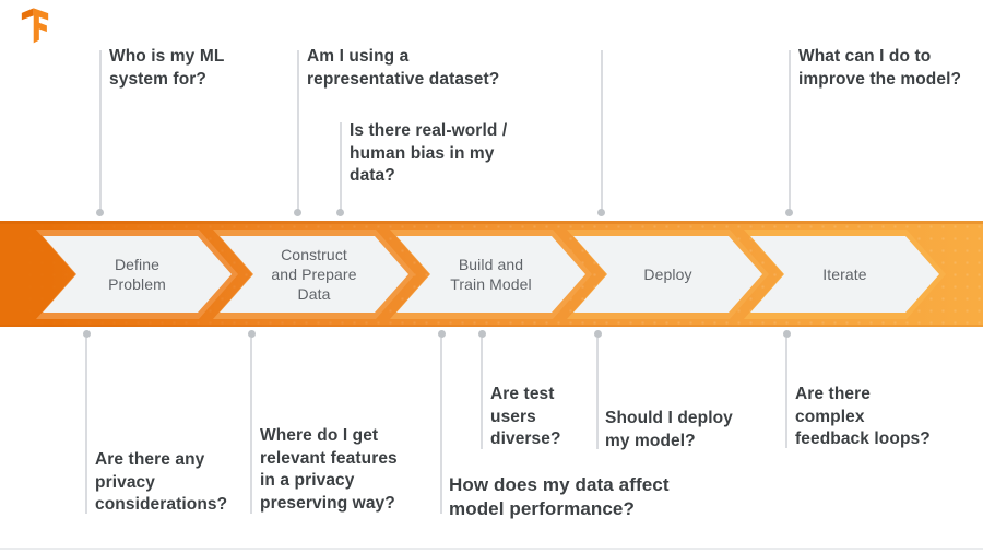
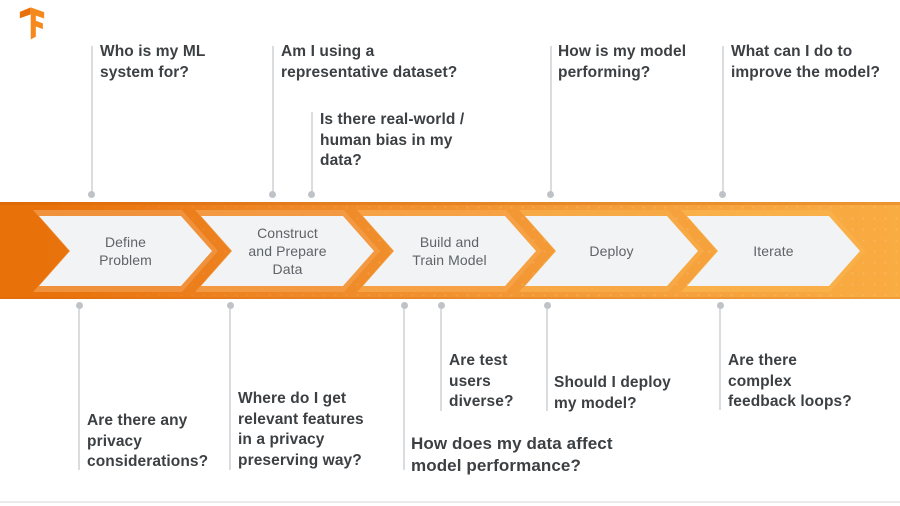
  Who is my ML
  system for?
  Am I using a
  representative dataset?
  Is there real-world /
  human bias in my
  data?
+ How is my model
+ performing?
  What can I do to
  improve the model?
  Define
  Problem
  Construct
  and Prepare
  Data
  Build and
  Train Model
  Deploy
  Iterate
  Are there any
  privacy
  considerations?
  Where do I get
  relevant features
  in a privacy
  preserving way?
  How does my data affect
  model performance?
  Are test
  users
  diverse?
  Should I deploy
  my model?
  Are there
  complex
  feedback loops?
